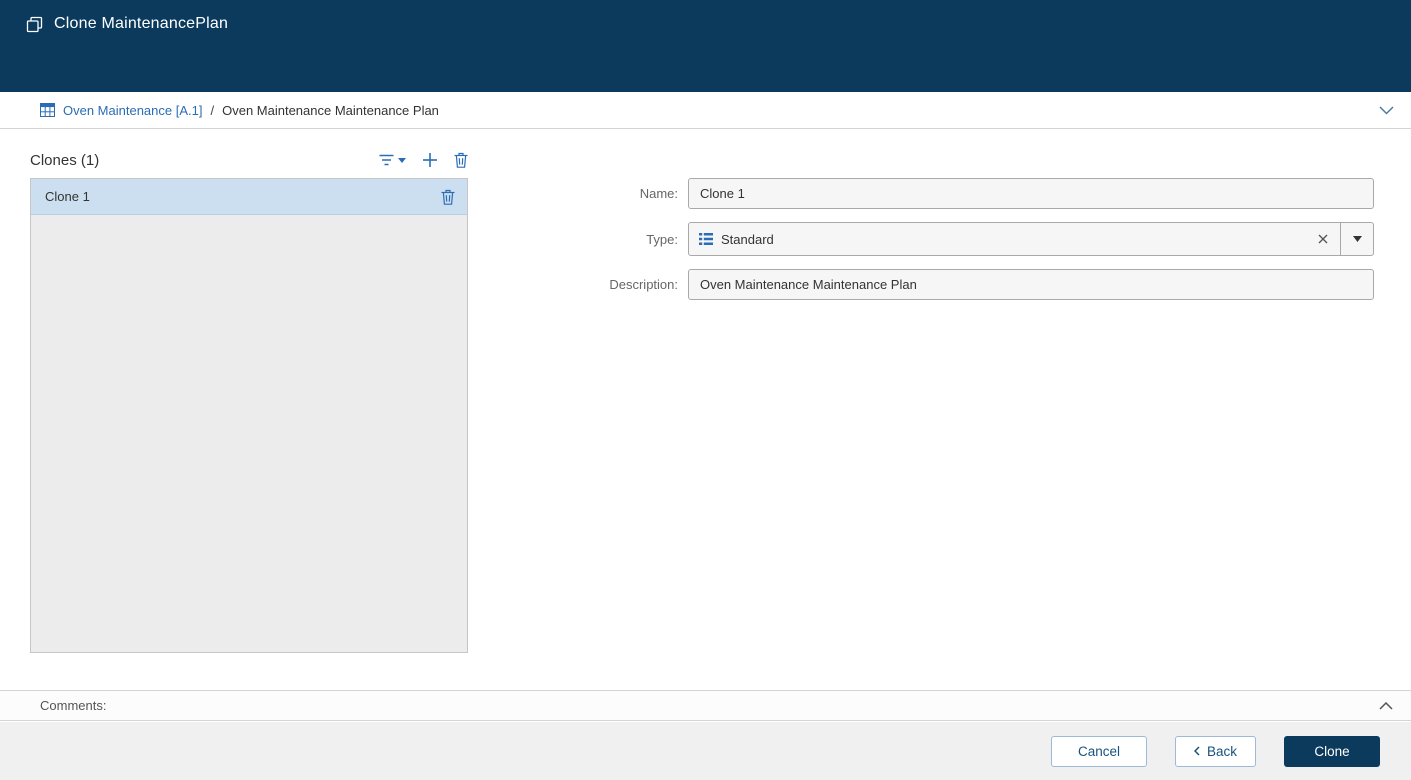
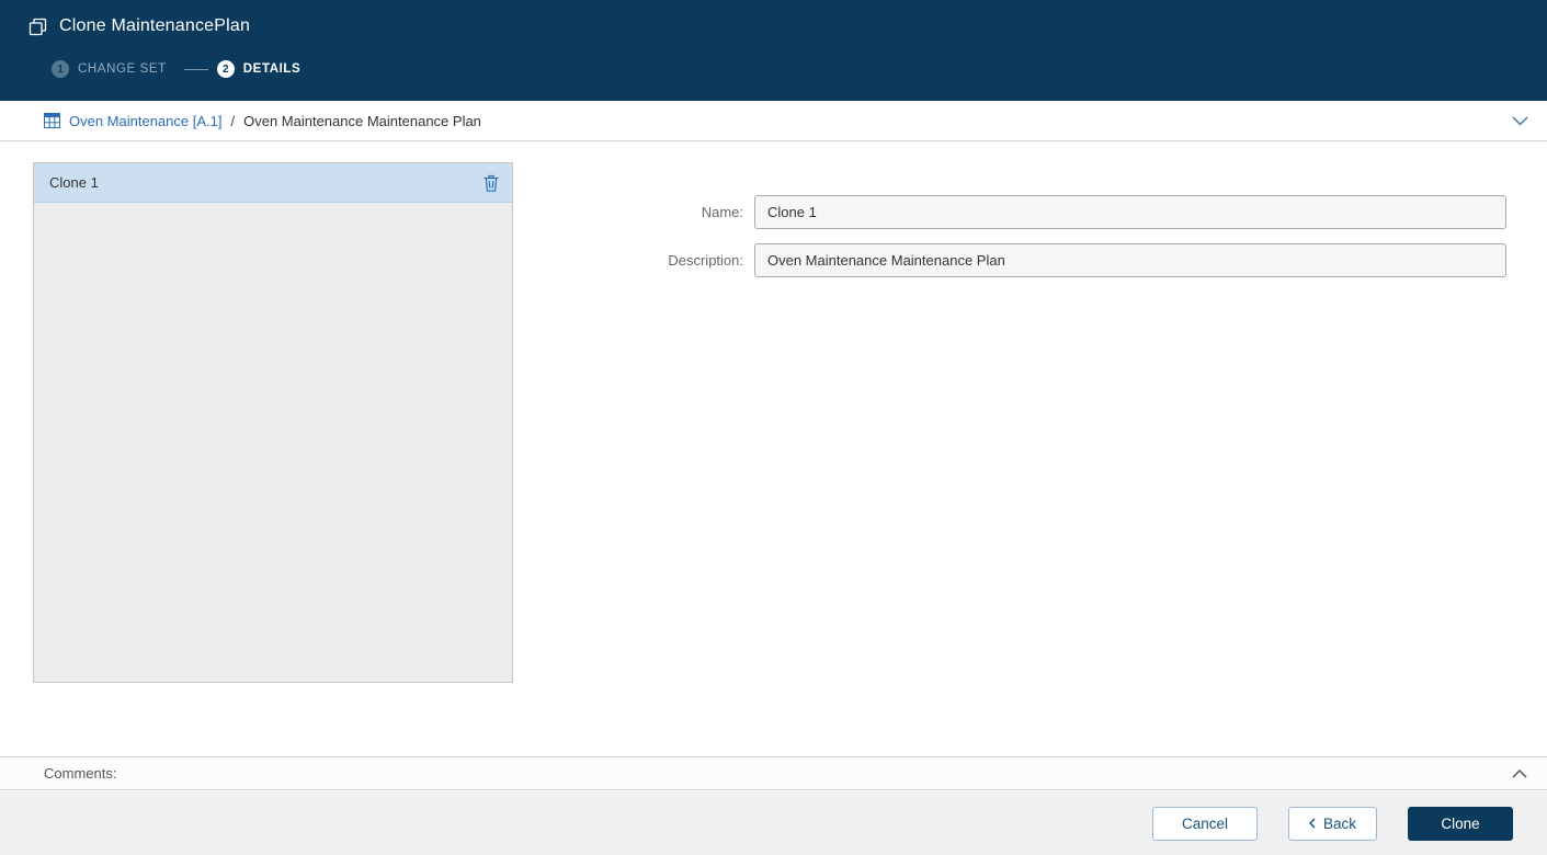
  Clone MaintenancePlan
+ 1
+ CHANGE SET
+ 2
+ DETAILS
  Oven Maintenance [A.1]
  /
  Oven Maintenance Maintenance Plan
- Clones (1)
  Clone 1
  Name:
  Clone 1
- Type:
- Standard
  Description:
  Oven Maintenance Maintenance Plan
  Comments:
  Cancel
  Back
  Clone
